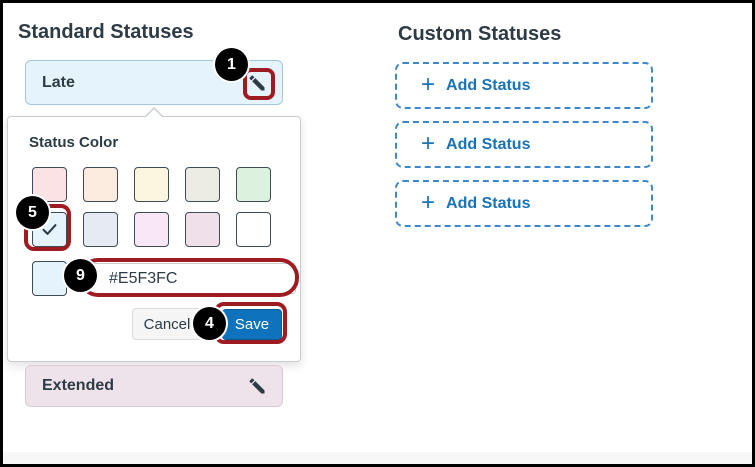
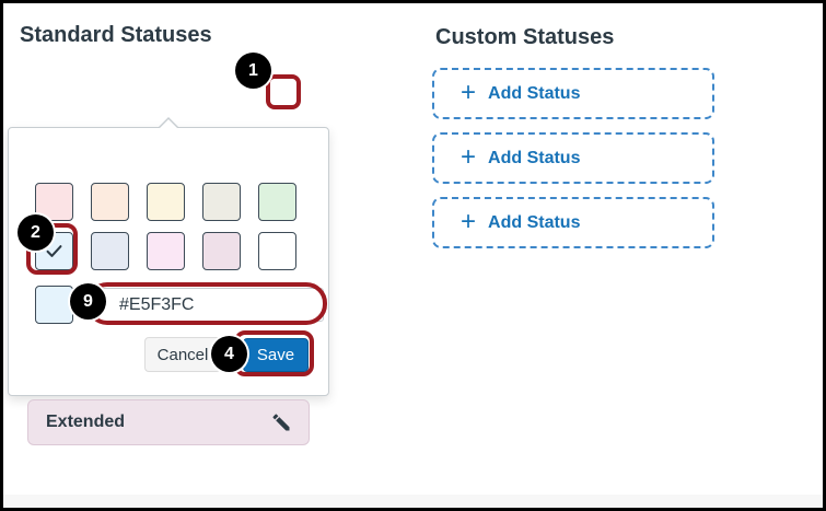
  Standard Statuses
  Custom Statuses
- Late
- Status Color
  #E5F3FC
  Cancel
  Save
  Extended
  +
  Add Status
  +
  Add Status
  +
  Add Status
  1
- 5
+ 2
  9
  4
